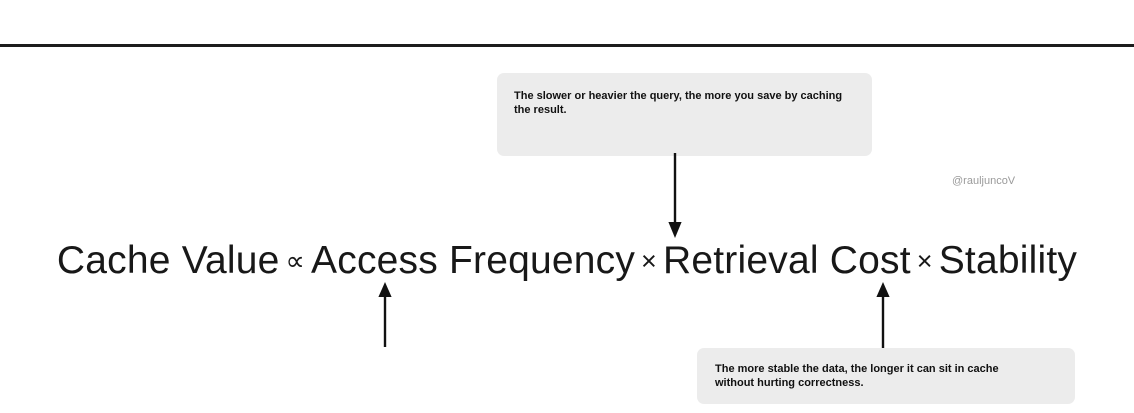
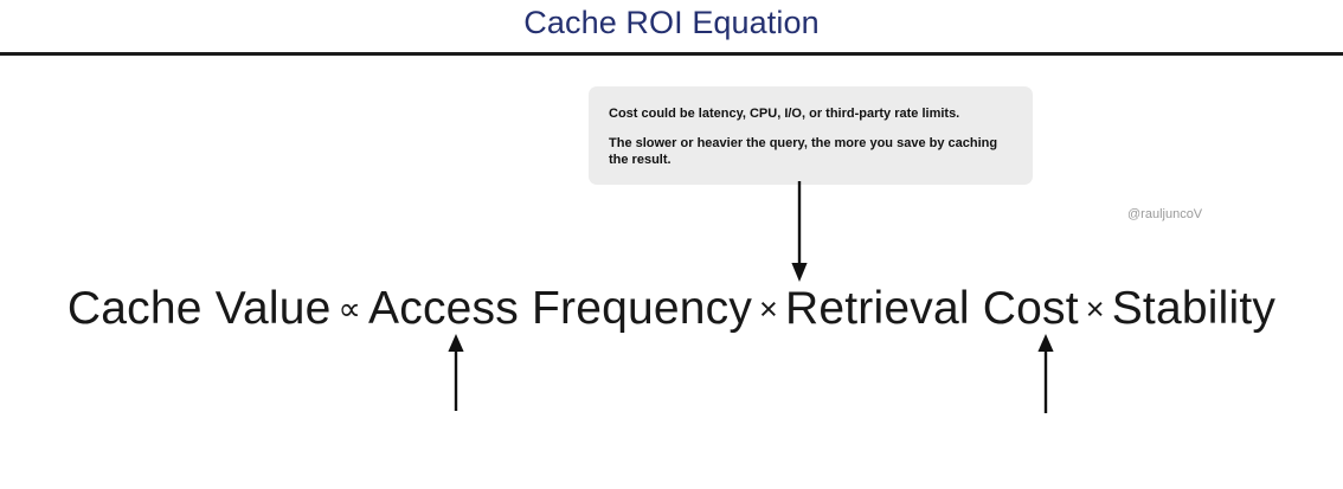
+ Cache ROI Equation
+ Cost could be latency, CPU, I/O, or third-party rate limits.
  The slower or heavier the query, the more you save by caching the result.
  Cache Value ∝ Access Frequency × Retrieval Cost × Stability
- The more stable the data, the longer it can sit in cache
- without hurting correctness.
  @rauljuncoV
